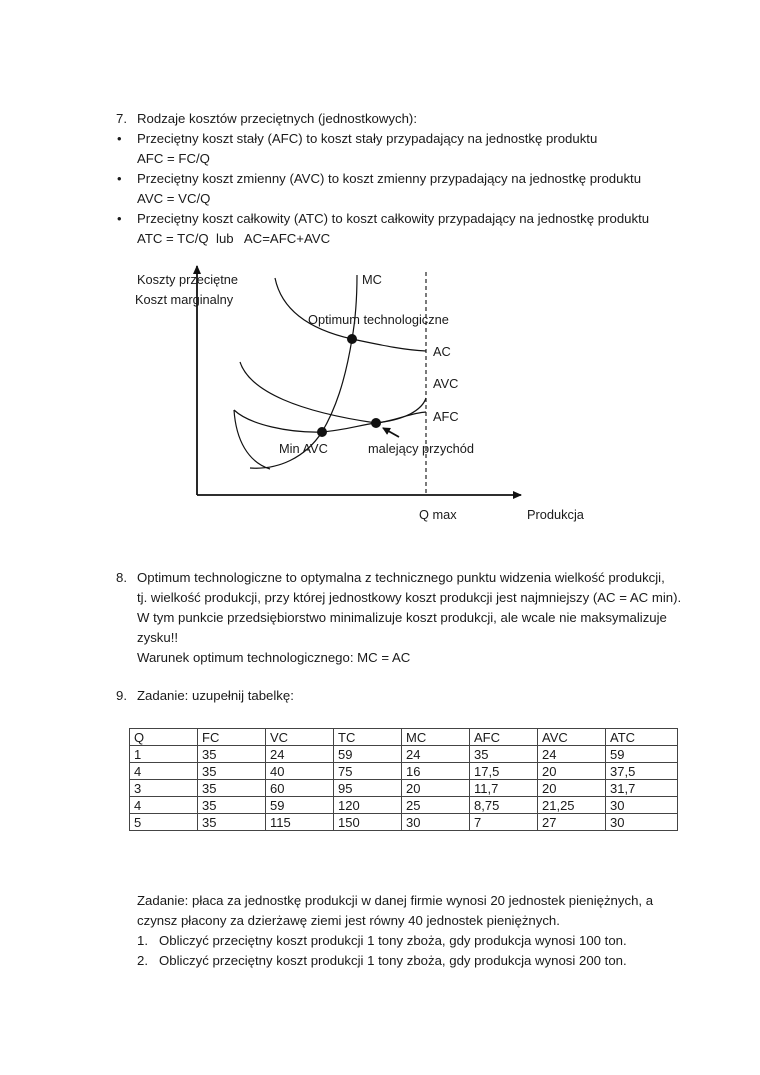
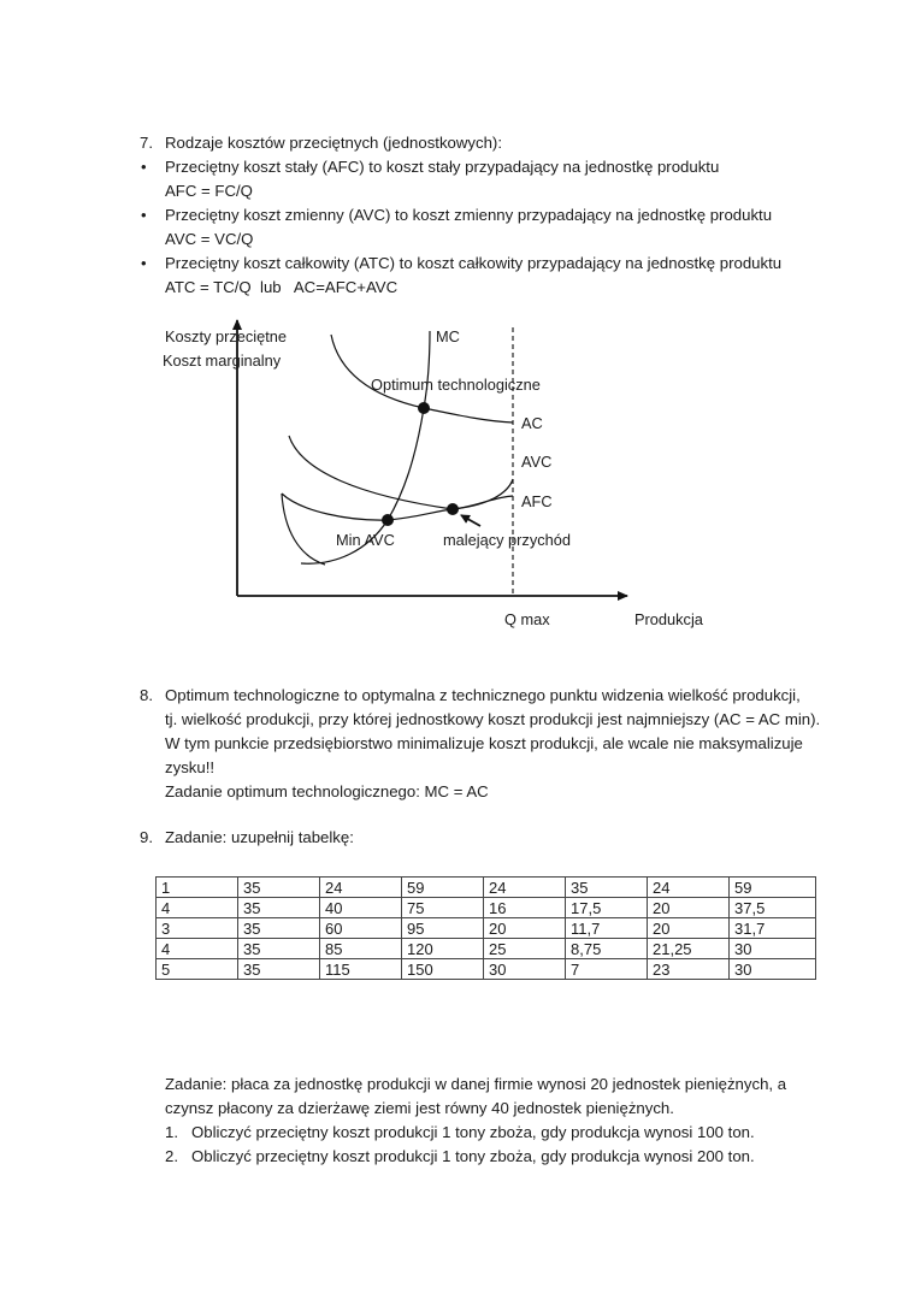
  7.
  Rodzaje kosztów przeciętnych (jednostkowych):
  •
  Przeciętny koszt stały (AFC) to koszt stały przypadający na jednostkę produktu
  AFC = FC/Q
  •
  Przeciętny koszt zmienny (AVC) to koszt zmienny przypadający na jednostkę produktu
  AVC = VC/Q
  •
  Przeciętny koszt całkowity (ATC) to koszt całkowity przypadający na jednostkę produktu
  ATC = TC/Q lub AC=AFC+AVC
  Koszty przeciętne
  Koszt marginalny
  MC
  Optimum technologiczne
  AC
  AVC
  AFC
  Min AVC
  malejący przychód
  Q max
  Produkcja
  8.
  Optimum technologiczne to optymalna z technicznego punktu widzenia wielkość produkcji,
  tj. wielkość produkcji, przy której jednostkowy koszt produkcji jest najmniejszy (AC = AC min).
  W tym punkcie przedsiębiorstwo minimalizuje koszt produkcji, ale wcale nie maksymalizuje
  zysku!!
- Warunek optimum technologicznego: MC = AC
+ Zadanie optimum technologicznego: MC = AC
  9.
  Zadanie: uzupełnij tabelkę:
- Q	FC	VC	TC	MC	AFC	AVC	ATC
  1	35	24	59	24	35	24	59
  4	35	40	75	16	17,5	20	37,5
  3	35	60	95	20	11,7	20	31,7
- 4	35	59	120	25	8,75	21,25	30
+ 4	35	85	120	25	8,75	21,25	30
- 5	35	115	150	30	7	27	30
+ 5	35	115	150	30	7	23	30
  Zadanie: płaca za jednostkę produkcji w danej firmie wynosi 20 jednostek pieniężnych, a
  czynsz płacony za dzierżawę ziemi jest równy 40 jednostek pieniężnych.
  1.
  Obliczyć przeciętny koszt produkcji 1 tony zboża, gdy produkcja wynosi 100 ton.
  2.
  Obliczyć przeciętny koszt produkcji 1 tony zboża, gdy produkcja wynosi 200 ton.
